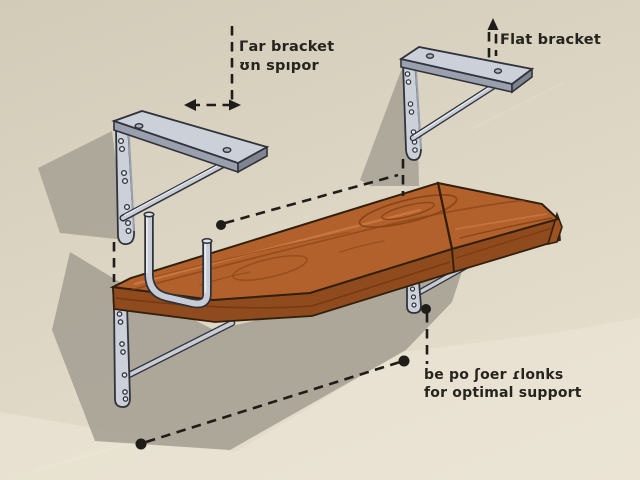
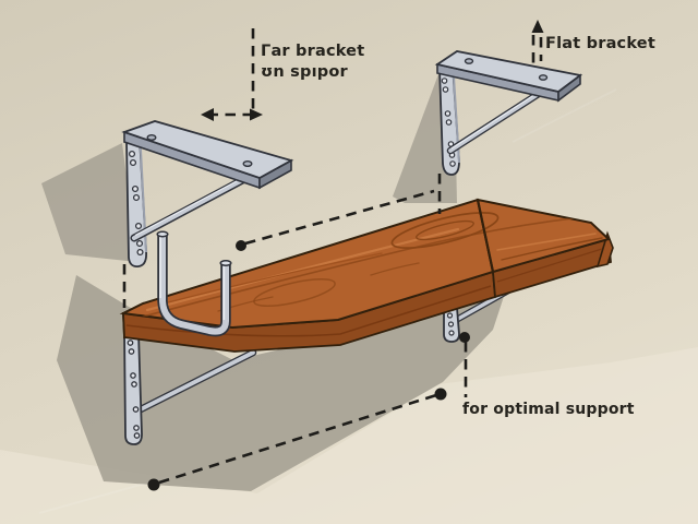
  Γar bracket
  ʊn spıpor
  Flat bracket
- be po ʃoer ɾlonks
  for optimal support
